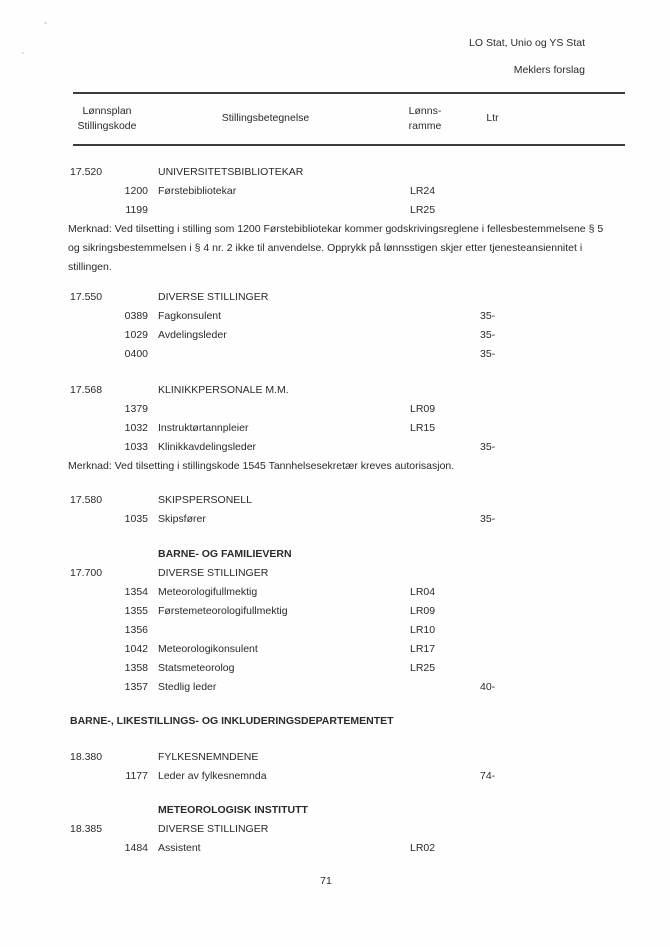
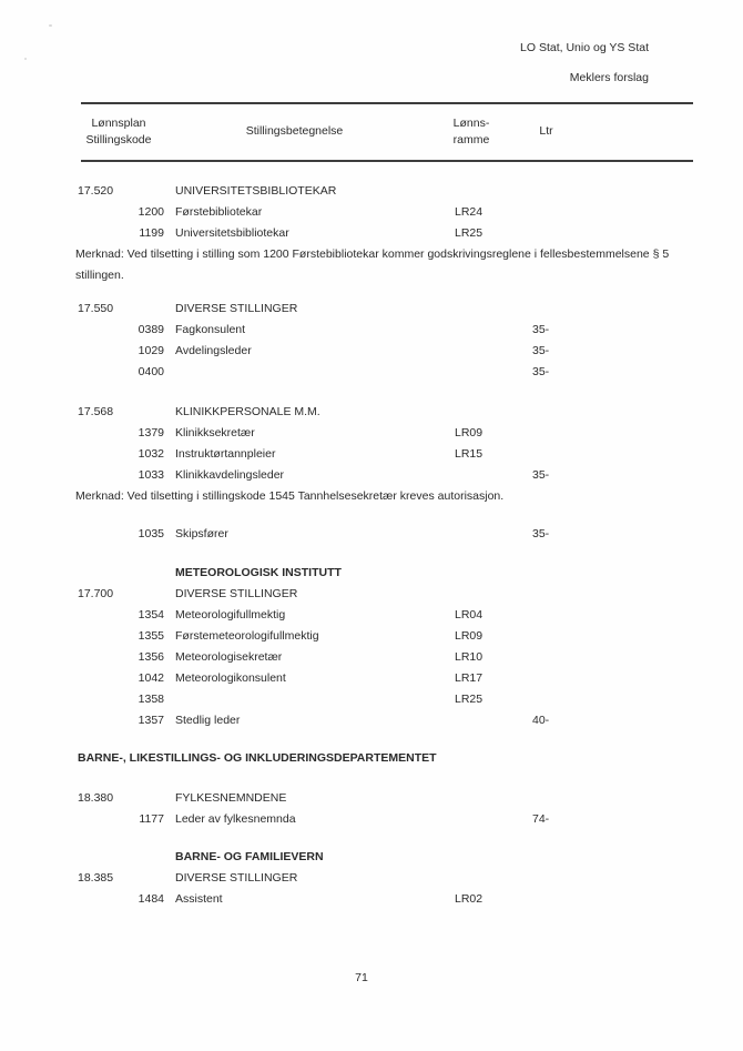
  LO Stat, Unio og YS Stat
  Meklers forslag
  Lønnsplan
  Stillingskode
  Stillingsbetegnelse
  Lønns-
  ramme
  Ltr
  17.520
  UNIVERSITETSBIBLIOTEKAR
  1200
  Førstebibliotekar
  LR24
  1199
+ Universitetsbibliotekar
  LR25
  Merknad: Ved tilsetting i stilling som 1200 Førstebibliotekar kommer godskrivingsreglene i fellesbestemmelsene § 5
- og sikringsbestemmelsen i § 4 nr. 2 ikke til anvendelse. Opprykk på lønnsstigen skjer etter tjenesteansiennitet i
  stillingen.
  17.550
  DIVERSE STILLINGER
  0389
  Fagkonsulent
  35-
  1029
  Avdelingsleder
  35-
  0400
  35-
  17.568
  KLINIKKPERSONALE M.M.
  1379
+ Klinikksekretær
  LR09
  1032
  Instruktørtannpleier
  LR15
  1033
  Klinikkavdelingsleder
  35-
  Merknad: Ved tilsetting i stillingskode 1545 Tannhelsesekretær kreves autorisasjon.
- 17.580
- SKIPSPERSONELL
  1035
  Skipsfører
  35-
- BARNE- OG FAMILIEVERN
+ METEOROLOGISK INSTITUTT
  17.700
  DIVERSE STILLINGER
  1354
  Meteorologifullmektig
  LR04
  1355
  Førstemeteorologifullmektig
  LR09
  1356
+ Meteorologisekretær
  LR10
  1042
  Meteorologikonsulent
  LR17
  1358
- Statsmeteorolog
  LR25
  1357
  Stedlig leder
  40-
  BARNE-, LIKESTILLINGS- OG INKLUDERINGSDEPARTEMENTET
  18.380
  FYLKESNEMNDENE
  1177
  Leder av fylkesnemnda
  74-
- METEOROLOGISK INSTITUTT
+ BARNE- OG FAMILIEVERN
  18.385
  DIVERSE STILLINGER
  1484
  Assistent
  LR02
  71
